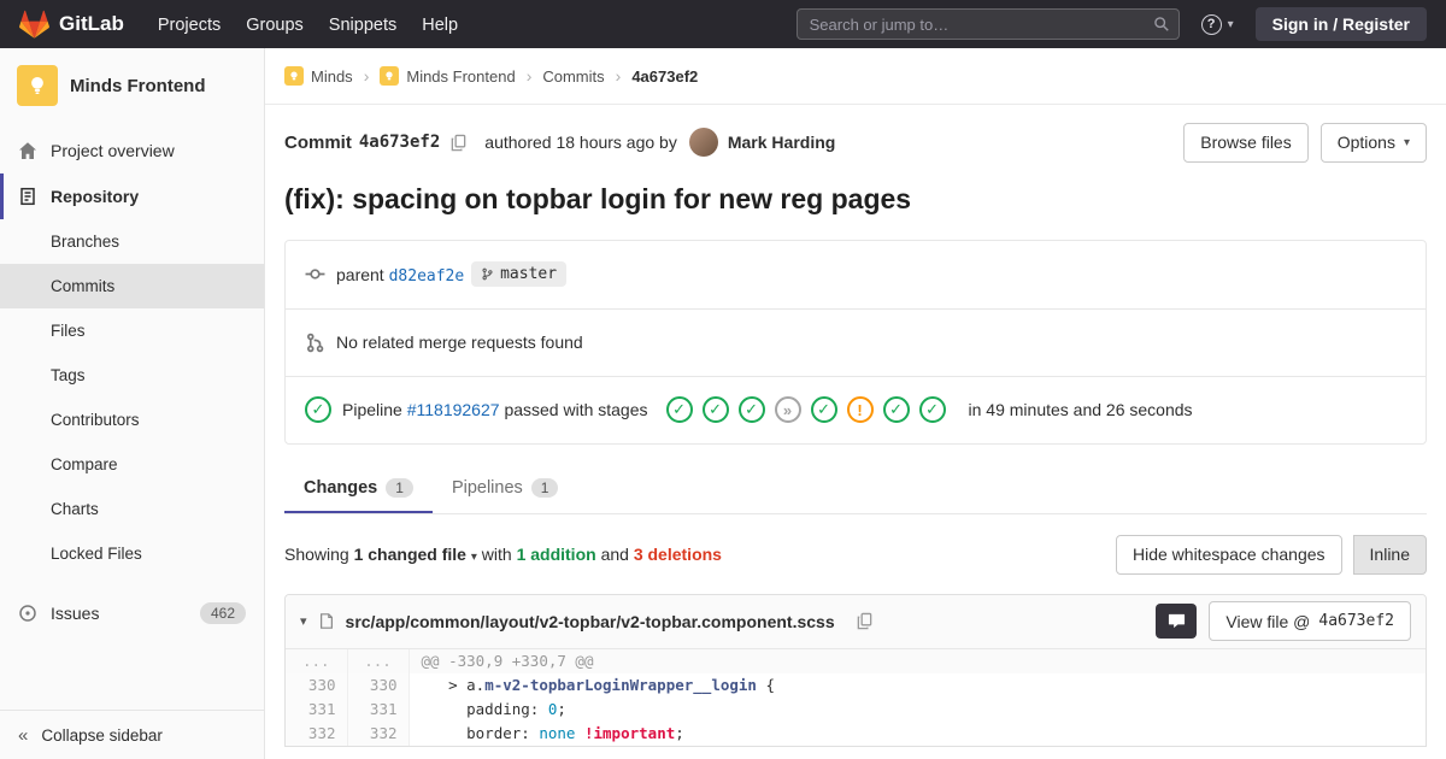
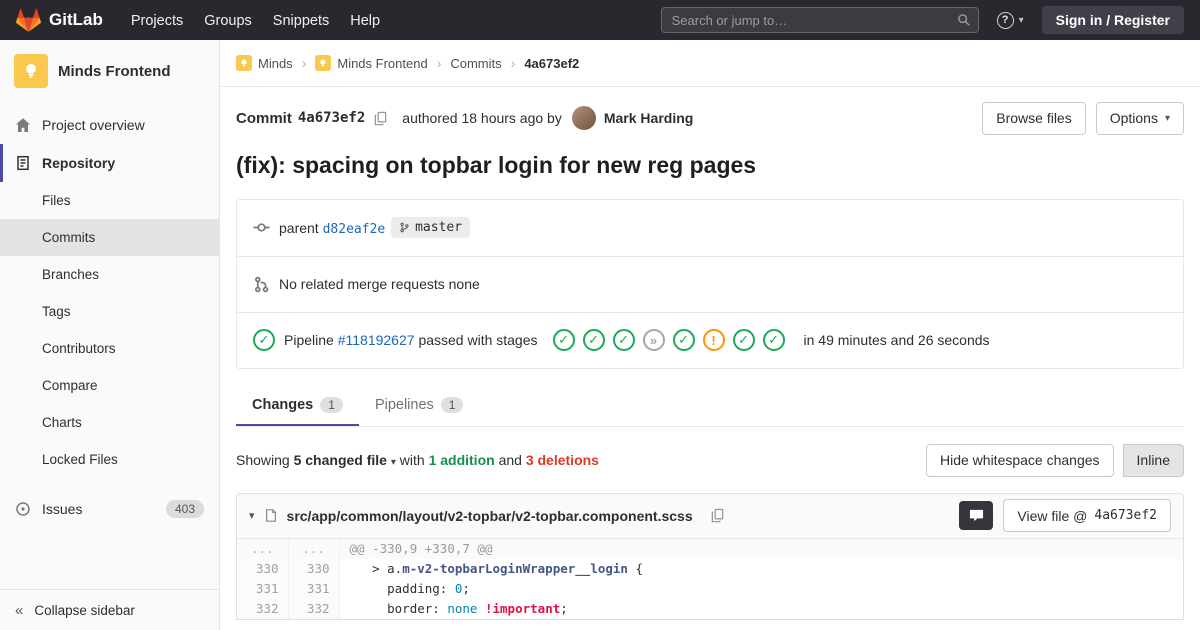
  GitLab
  Projects Groups Snippets Help
  Search or jump to…
  ?
  ▾
  Sign in / Register
  Minds Frontend
  Project overview
  Repository
- Branches
+ Files
  Commits
- Files
+ Branches
  Tags
  Contributors
  Compare
  Charts
  Locked Files
  Issues
- 462
+ 403
  «
  Collapse sidebar
  Minds
  ›
  Minds Frontend
  ›
  Commits
  ›
  4a673ef2
  Commit
  4a673ef2
  authored 18 hours ago by
  Mark Harding
  Browse files
  Options
  ▾
  (fix): spacing on topbar login for new reg pages
  parent d82eaf2e
  master
- No related merge requests found
+ No related merge requests none
  ✓
  Pipeline #118192627 passed with stages
  ✓
  ✓
  ✓
  »
  ✓
  !
  ✓
  ✓
  in 49 minutes and 26 seconds
  Changes
  1
  Pipelines
  1
- Showing 1 changed file ▾ with 1 addition and 3 deletions
+ Showing 5 changed file ▾ with 1 addition and 3 deletions
  Hide whitespace changes
  Inline
  ▾
  src/app/common/layout/v2-topbar/v2-topbar.component.scss
  View file @
  4a673ef2
  ...	...	@@ -330,9 +330,7 @@
  330	330	> a.m-v2-topbarLoginWrapper__login {
  331	331	padding: 0;
  332	332	border: none !important;
